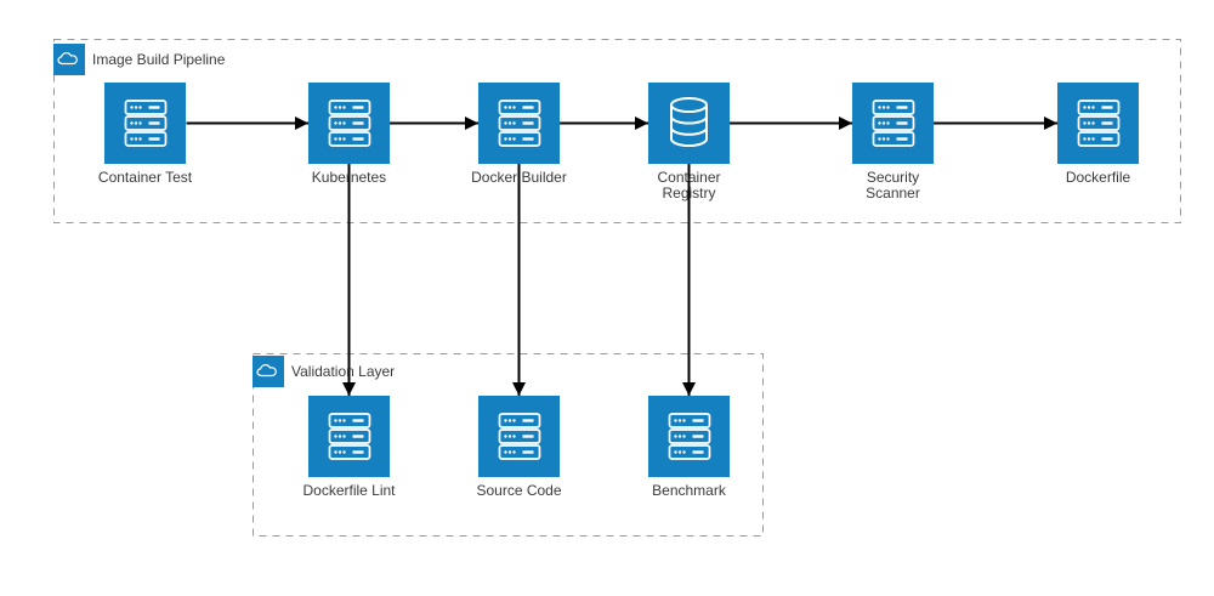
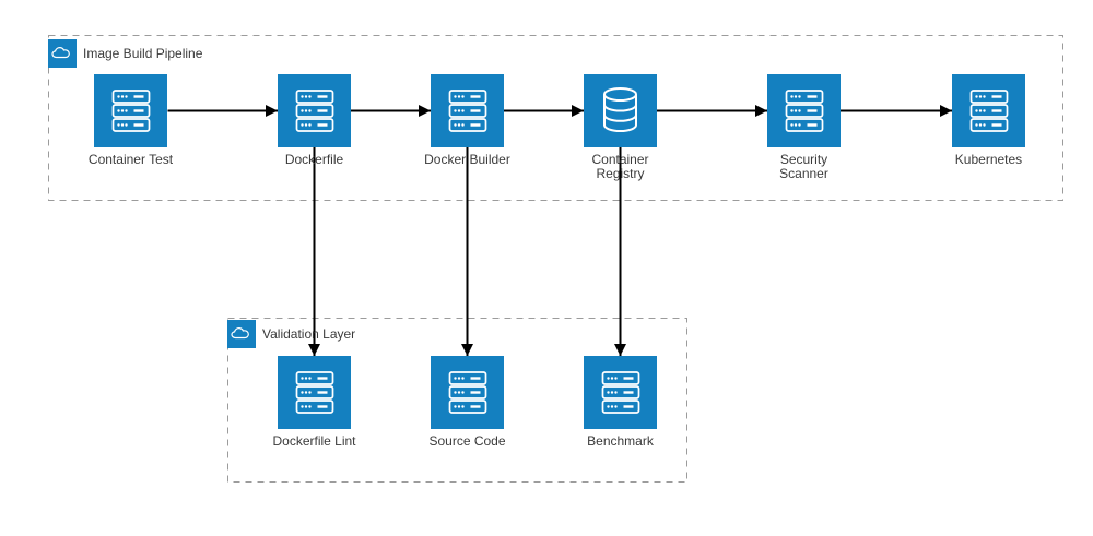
  Image Build Pipeline
  Validation Layer
  Container Test
- Kubernetes
+ Dockerfile
  Docker Builder
  Container Registry
  Security Scanner
- Dockerfile
+ Kubernetes
  Dockerfile Lint
  Source Code
  Benchmark
